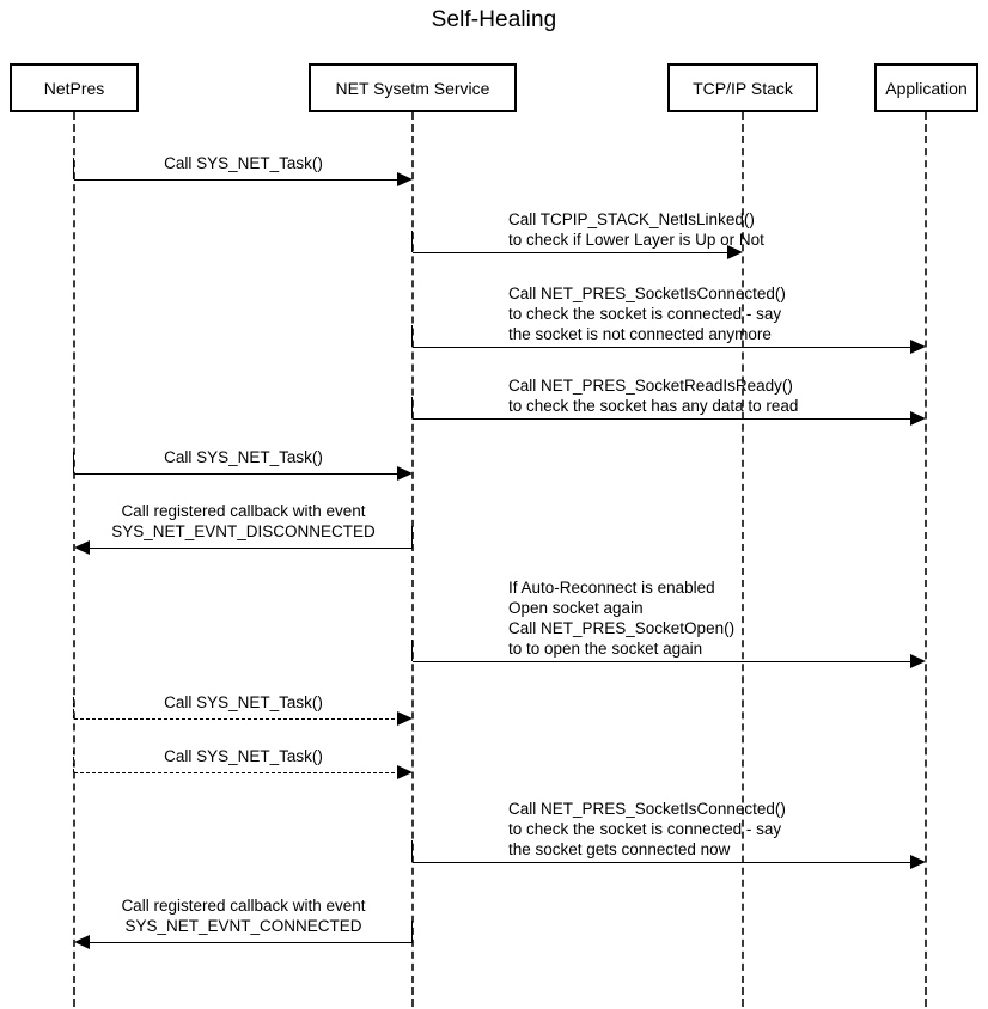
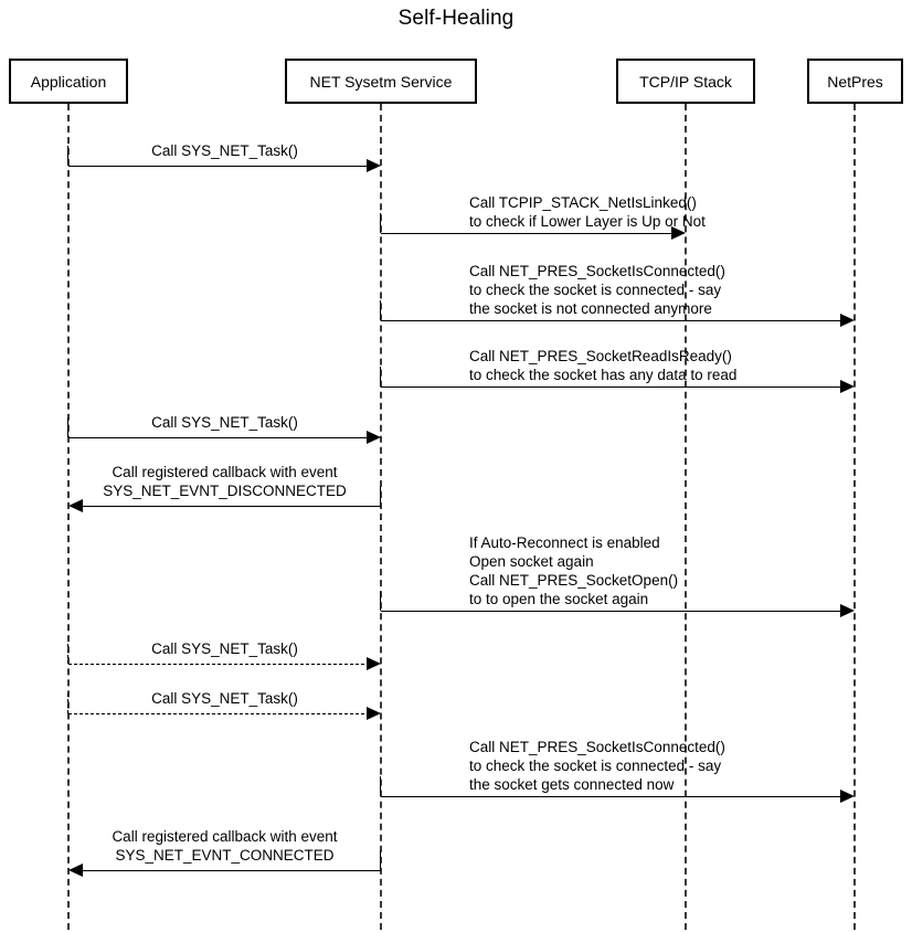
  Self-Healing
- NetPres
+ Application
  NET Sysetm Service
  TCP/IP Stack
- Application
+ NetPres
  Call SYS_NET_Task()
  Call TCPIP_STACK_NetIsLinked()
  to check if Lower Layer is Up or Not
  Call NET_PRES_SocketIsConnected()
  to check the socket is connected - say
  the socket is not connected anymore
  Call NET_PRES_SocketReadIsReady()
  to check the socket has any data to read
  Call SYS_NET_Task()
  Call registered callback with event
  SYS_NET_EVNT_DISCONNECTED
  If Auto-Reconnect is enabled
  Open socket again
  Call NET_PRES_SocketOpen()
  to to open the socket again
  Call SYS_NET_Task()
  Call SYS_NET_Task()
  Call NET_PRES_SocketIsConnected()
  to check the socket is connected - say
  the socket gets connected now
  Call registered callback with event
  SYS_NET_EVNT_CONNECTED
